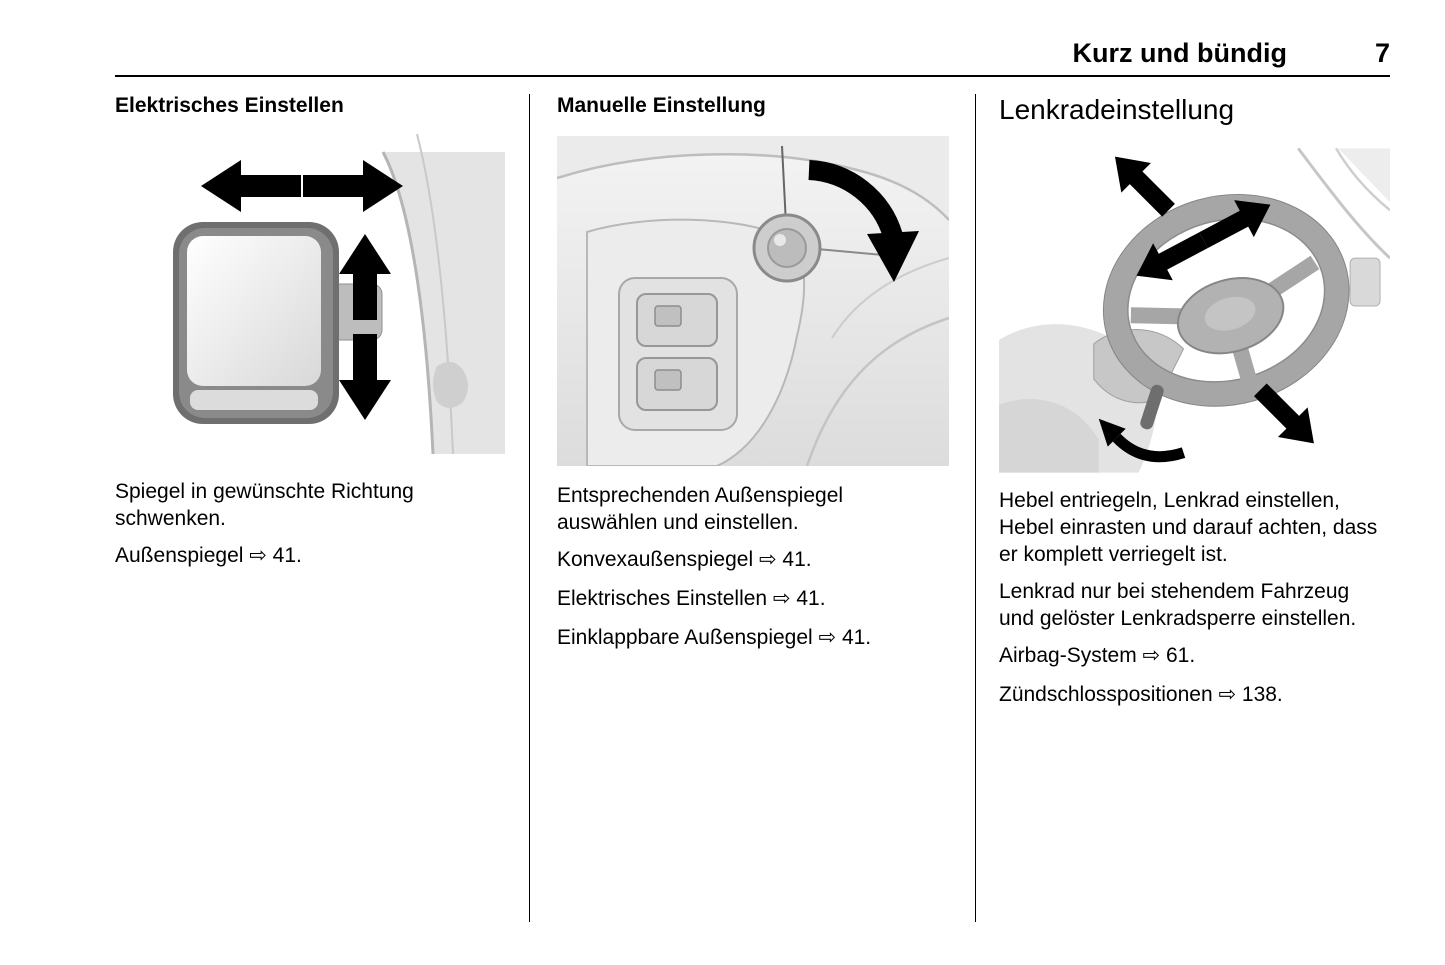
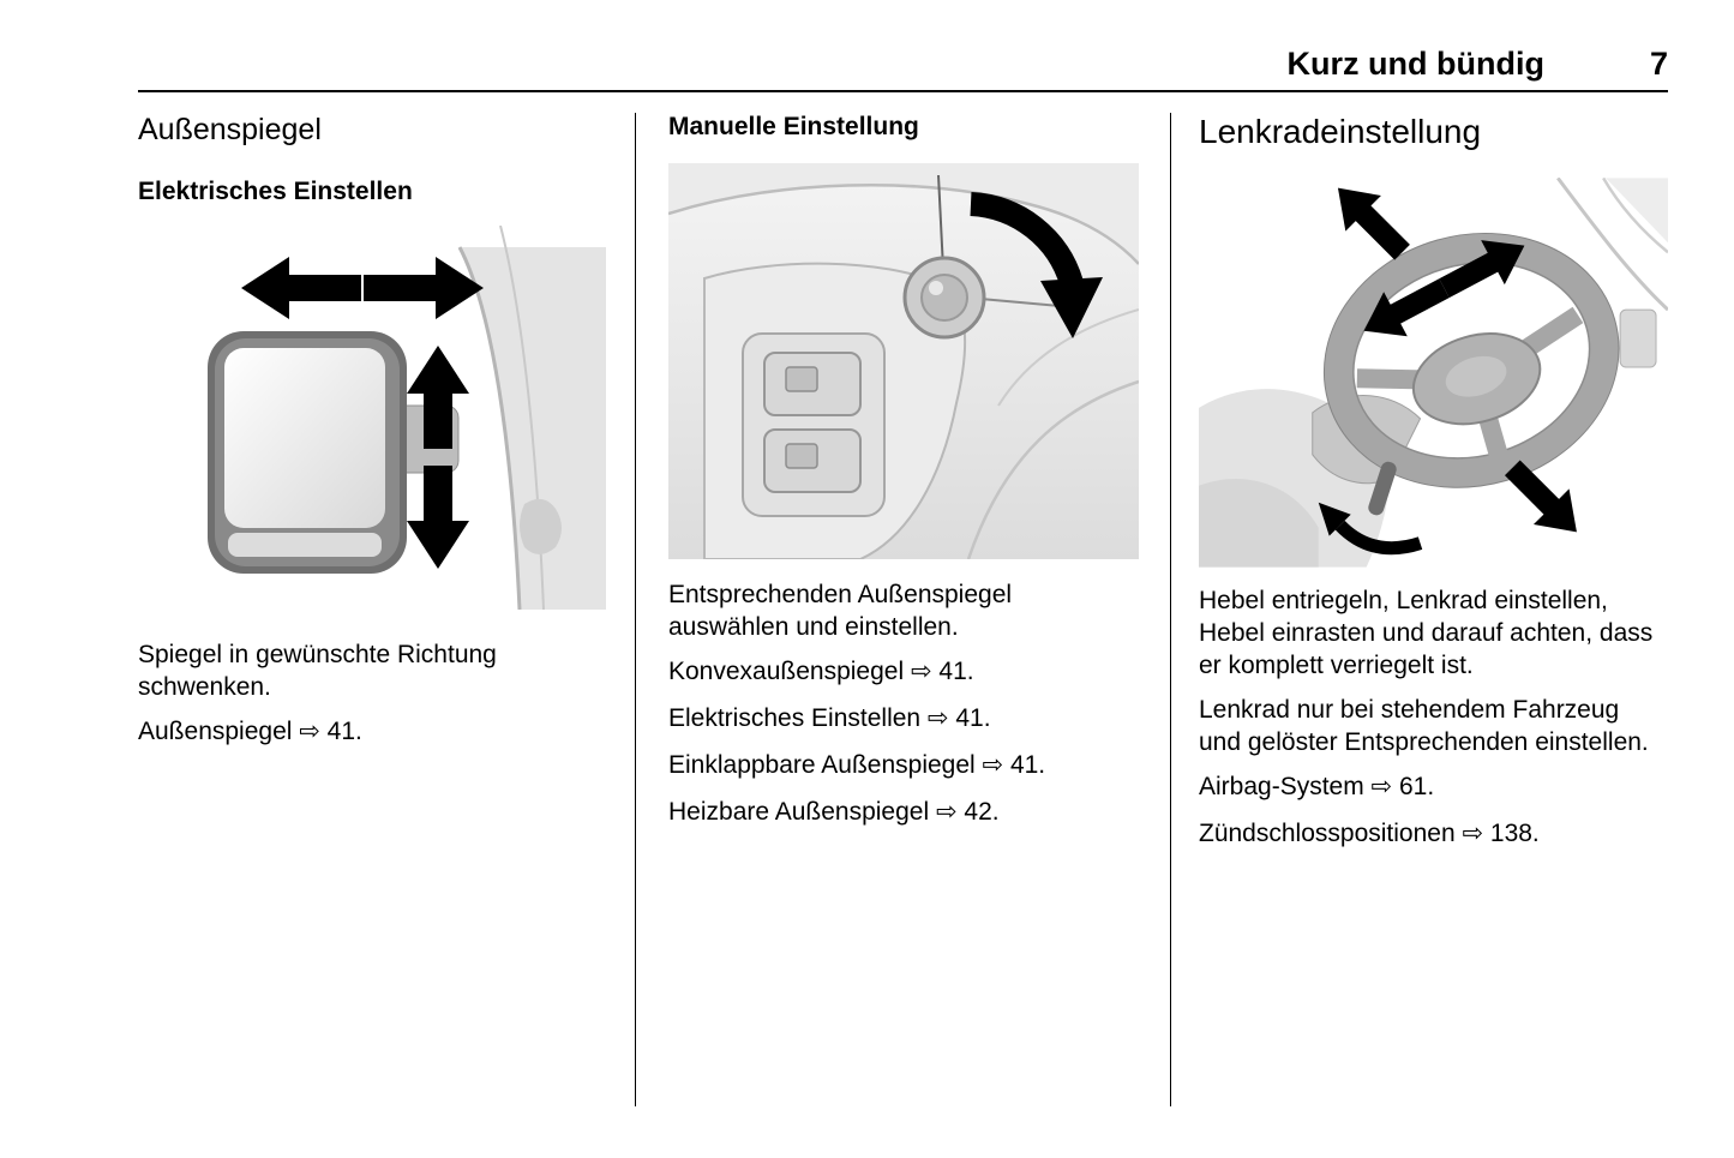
  Kurz und bündig
  7
+ Außenspiegel
  Elektrisches Einstellen
  Spiegel in gewünschte Richtung schwenken.
  Außenspiegel ⇨ 41.
  Manuelle Einstellung
  Entsprechenden Außenspiegel auswählen und einstellen.
  Konvexaußenspiegel ⇨ 41.
  Elektrisches Einstellen ⇨ 41.
  Einklappbare Außenspiegel ⇨ 41.
+ Heizbare Außenspiegel ⇨ 42.
  Lenkradeinstellung
  Hebel entriegeln, Lenkrad einstellen, Hebel einrasten und darauf achten, dass er komplett verriegelt ist.
- Lenkrad nur bei stehendem Fahrzeug und gelöster Lenkradsperre einstellen.
+ Lenkrad nur bei stehendem Fahrzeug und gelöster Entsprechenden einstellen.
  Airbag-System ⇨ 61.
  Zündschlosspositionen ⇨ 138.
